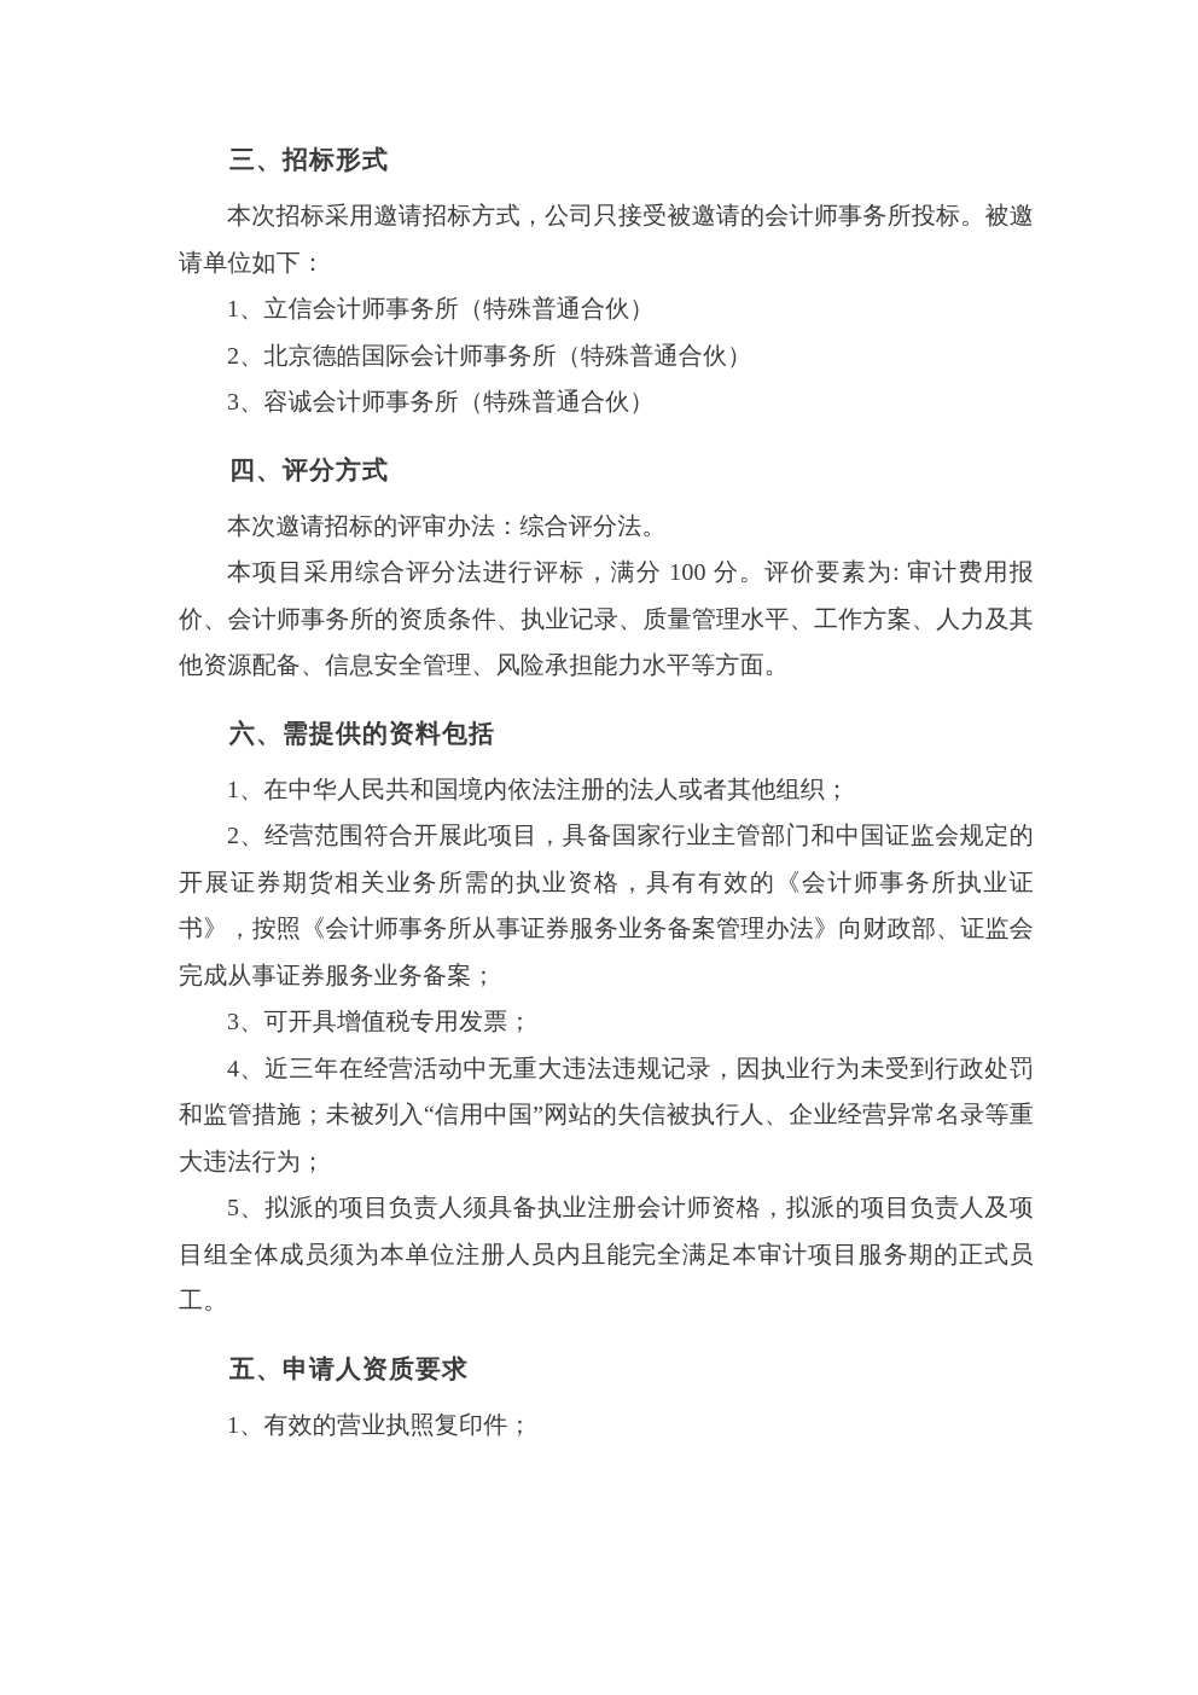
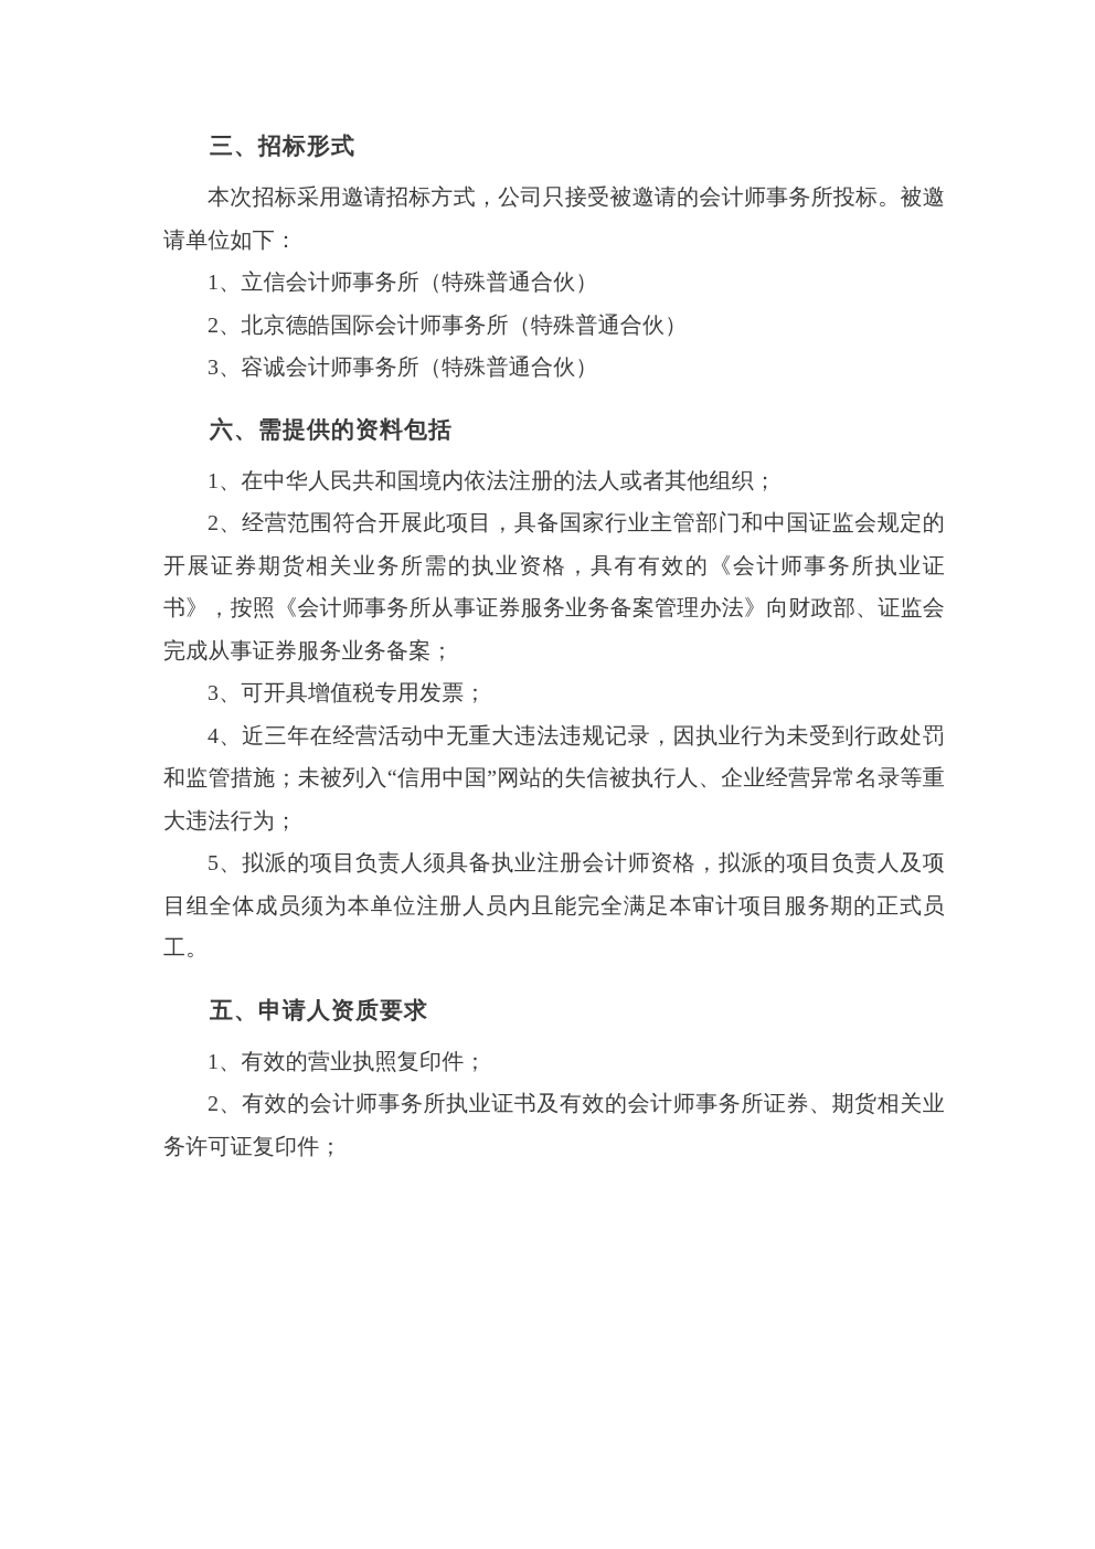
  三、招标形式
  本次招标采用邀请招标方式，公司只接受被邀请的会计师事务所投标。被邀请单位如下：
  1、立信会计师事务所（特殊普通合伙）
  2、北京德皓国际会计师事务所（特殊普通合伙）
  3、容诚会计师事务所（特殊普通合伙）
- 四、评分方式
- 本次邀请招标的评审办法：综合评分法。
- 本项目采用综合评分法进行评标，满分 100 分。评价要素为: 审计费用报价、会计师事务所的资质条件、执业记录、质量管理水平、工作方案、人力及其他资源配备、信息安全管理、风险承担能力水平等方面。
  六、需提供的资料包括
  1、在中华人民共和国境内依法注册的法人或者其他组织；
  2、经营范围符合开展此项目，具备国家行业主管部门和中国证监会规定的开展证券期货相关业务所需的执业资格，具有有效的《会计师事务所执业证书》，按照《会计师事务所从事证券服务业务备案管理办法》向财政部、证监会完成从事证券服务业务备案；
  3、可开具增值税专用发票；
  4、近三年在经营活动中无重大违法违规记录，因执业行为未受到行政处罚和监管措施；未被列入“信用中国”网站的失信被执行人、企业经营异常名录等重大违法行为；
  5、拟派的项目负责人须具备执业注册会计师资格，拟派的项目负责人及项目组全体成员须为本单位注册人员内且能完全满足本审计项目服务期的正式员工。
  五、申请人资质要求
  1、有效的营业执照复印件；
+ 2、有效的会计师事务所执业证书及有效的会计师事务所证券、期货相关业务许可证复印件；
